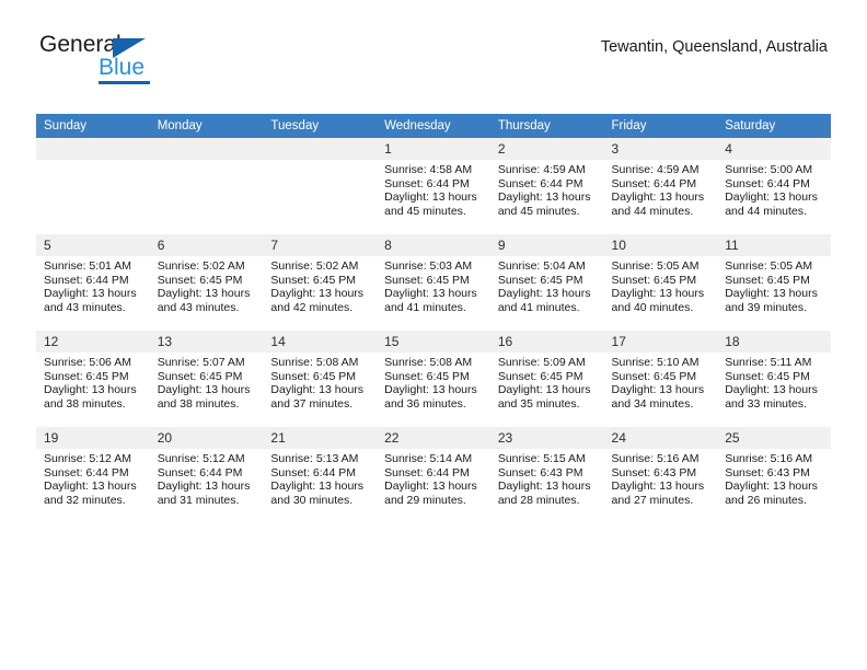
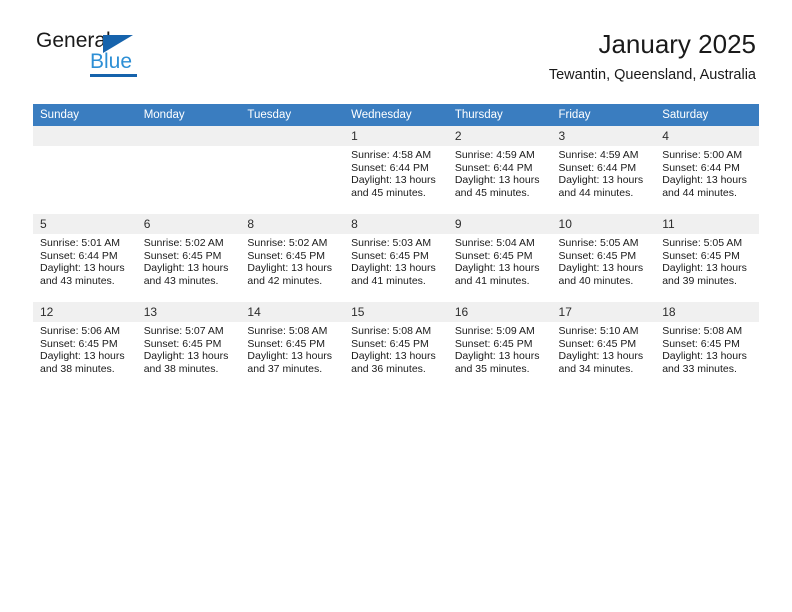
  General
  Blue
+ January 2025
  Tewantin, Queensland, Australia
  Sunday	Monday	Tuesday	Wednesday	Thursday	Friday	Saturday
  			1Sunrise: 4:58 AMSunset: 6:44 PMDaylight: 13 hoursand 45 minutes.	2Sunrise: 4:59 AMSunset: 6:44 PMDaylight: 13 hoursand 45 minutes.	3Sunrise: 4:59 AMSunset: 6:44 PMDaylight: 13 hoursand 44 minutes.	4Sunrise: 5:00 AMSunset: 6:44 PMDaylight: 13 hoursand 44 minutes.
- 5Sunrise: 5:01 AMSunset: 6:44 PMDaylight: 13 hoursand 43 minutes.	6Sunrise: 5:02 AMSunset: 6:45 PMDaylight: 13 hoursand 43 minutes.	7Sunrise: 5:02 AMSunset: 6:45 PMDaylight: 13 hoursand 42 minutes.	8Sunrise: 5:03 AMSunset: 6:45 PMDaylight: 13 hoursand 41 minutes.	9Sunrise: 5:04 AMSunset: 6:45 PMDaylight: 13 hoursand 41 minutes.	10Sunrise: 5:05 AMSunset: 6:45 PMDaylight: 13 hoursand 40 minutes.	11Sunrise: 5:05 AMSunset: 6:45 PMDaylight: 13 hoursand 39 minutes.
+ 5Sunrise: 5:01 AMSunset: 6:44 PMDaylight: 13 hoursand 43 minutes.	6Sunrise: 5:02 AMSunset: 6:45 PMDaylight: 13 hoursand 43 minutes.	8Sunrise: 5:02 AMSunset: 6:45 PMDaylight: 13 hoursand 42 minutes.	8Sunrise: 5:03 AMSunset: 6:45 PMDaylight: 13 hoursand 41 minutes.	9Sunrise: 5:04 AMSunset: 6:45 PMDaylight: 13 hoursand 41 minutes.	10Sunrise: 5:05 AMSunset: 6:45 PMDaylight: 13 hoursand 40 minutes.	11Sunrise: 5:05 AMSunset: 6:45 PMDaylight: 13 hoursand 39 minutes.
- 12Sunrise: 5:06 AMSunset: 6:45 PMDaylight: 13 hoursand 38 minutes.	13Sunrise: 5:07 AMSunset: 6:45 PMDaylight: 13 hoursand 38 minutes.	14Sunrise: 5:08 AMSunset: 6:45 PMDaylight: 13 hoursand 37 minutes.	15Sunrise: 5:08 AMSunset: 6:45 PMDaylight: 13 hoursand 36 minutes.	16Sunrise: 5:09 AMSunset: 6:45 PMDaylight: 13 hoursand 35 minutes.	17Sunrise: 5:10 AMSunset: 6:45 PMDaylight: 13 hoursand 34 minutes.	18Sunrise: 5:11 AMSunset: 6:45 PMDaylight: 13 hoursand 33 minutes.
+ 12Sunrise: 5:06 AMSunset: 6:45 PMDaylight: 13 hoursand 38 minutes.	13Sunrise: 5:07 AMSunset: 6:45 PMDaylight: 13 hoursand 38 minutes.	14Sunrise: 5:08 AMSunset: 6:45 PMDaylight: 13 hoursand 37 minutes.	15Sunrise: 5:08 AMSunset: 6:45 PMDaylight: 13 hoursand 36 minutes.	16Sunrise: 5:09 AMSunset: 6:45 PMDaylight: 13 hoursand 35 minutes.	17Sunrise: 5:10 AMSunset: 6:45 PMDaylight: 13 hoursand 34 minutes.	18Sunrise: 5:08 AMSunset: 6:45 PMDaylight: 13 hoursand 33 minutes.
- 19Sunrise: 5:12 AMSunset: 6:44 PMDaylight: 13 hoursand 32 minutes.	20Sunrise: 5:12 AMSunset: 6:44 PMDaylight: 13 hoursand 31 minutes.	21Sunrise: 5:13 AMSunset: 6:44 PMDaylight: 13 hoursand 30 minutes.	22Sunrise: 5:14 AMSunset: 6:44 PMDaylight: 13 hoursand 29 minutes.	23Sunrise: 5:15 AMSunset: 6:43 PMDaylight: 13 hoursand 28 minutes.	24Sunrise: 5:16 AMSunset: 6:43 PMDaylight: 13 hoursand 27 minutes.	25Sunrise: 5:16 AMSunset: 6:43 PMDaylight: 13 hoursand 26 minutes.
